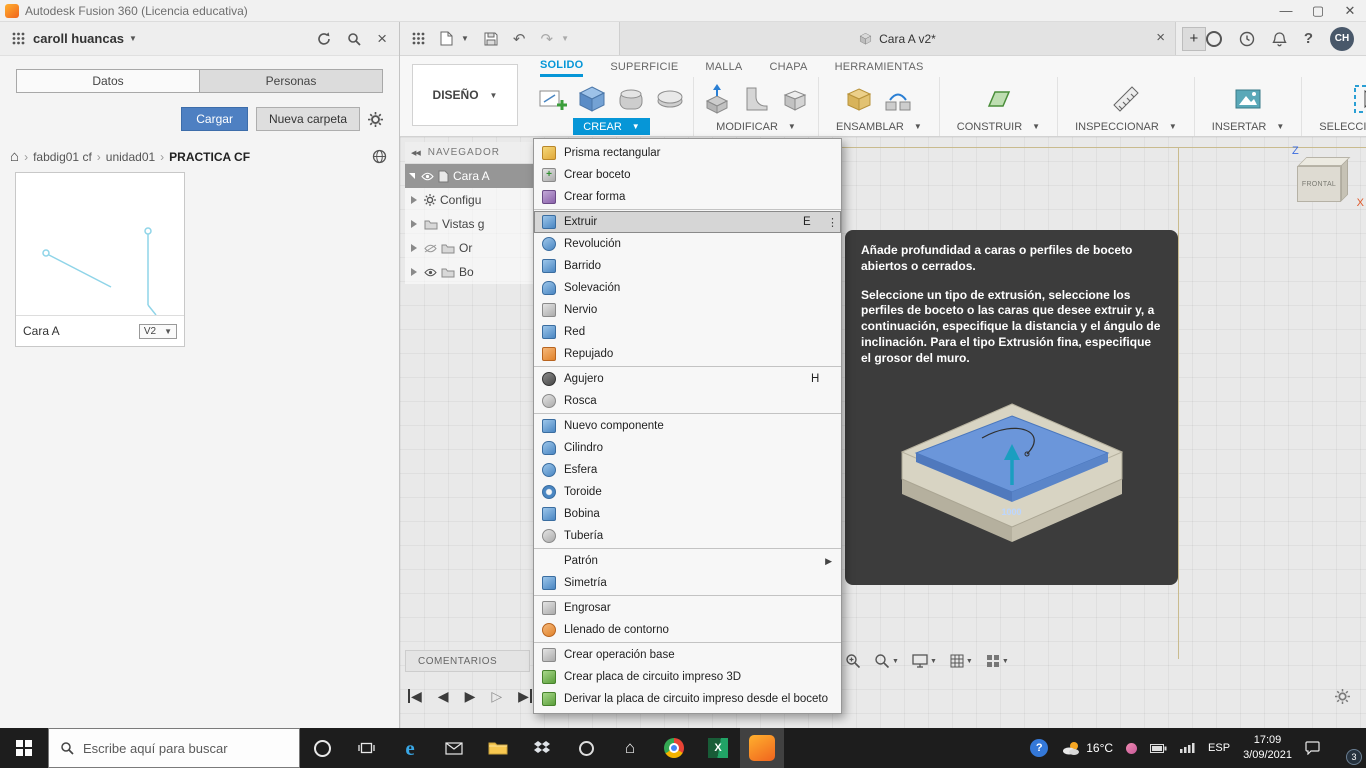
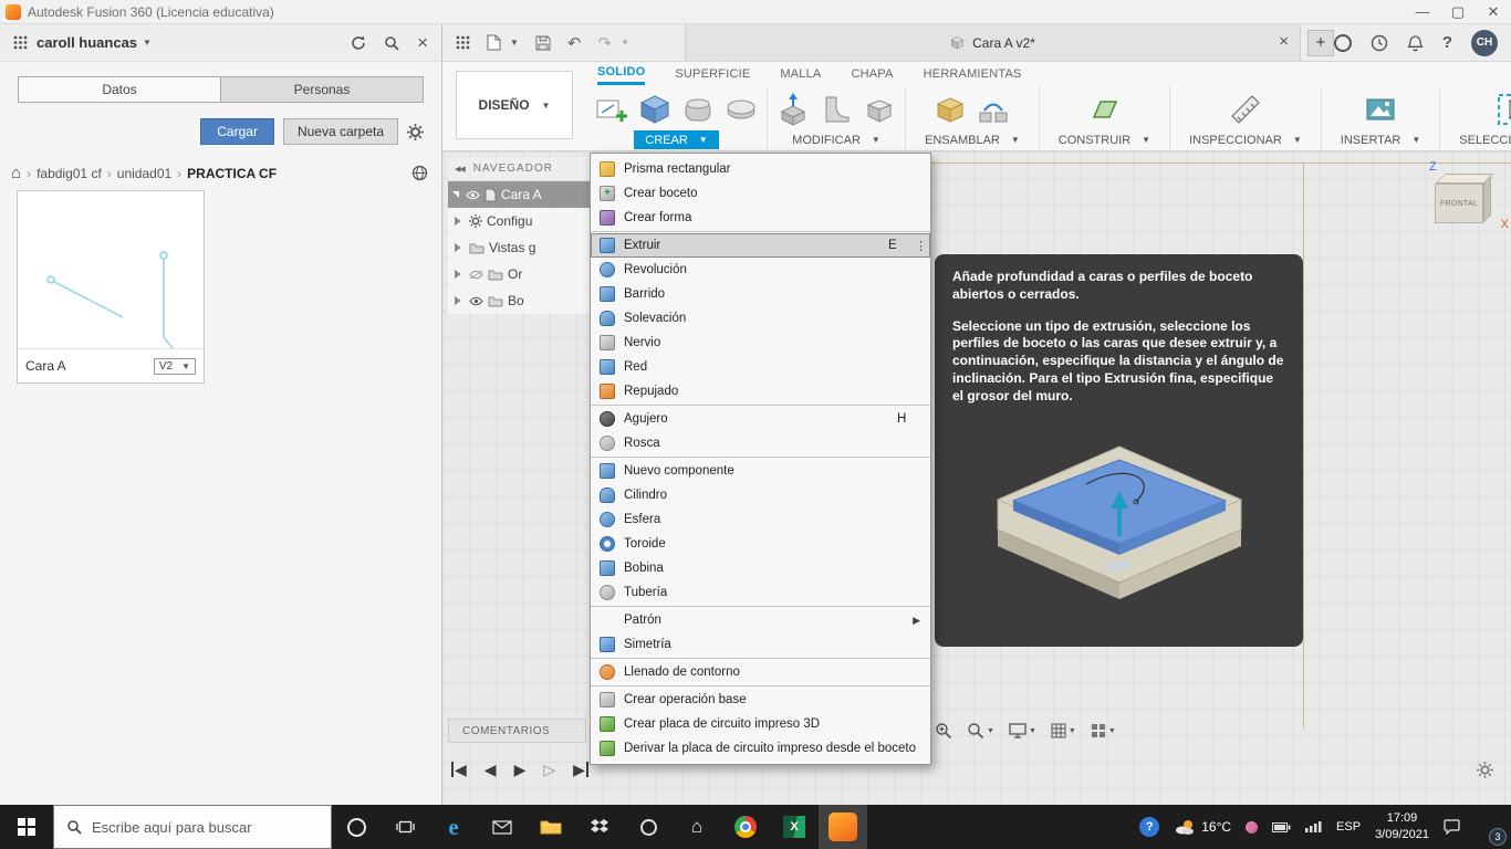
  Autodesk Fusion 360 (Licencia educativa)
  —
  ▢
  ✕
  caroll huancas
  ▼
  ×
  Datos
  Personas
  Cargar
  Nueva carpeta
  ⌂
  ›
  fabdig01 cf
  ›
  unidad01
  ›
  PRACTICA CF
  Cara A
  V2
  ▼
  ▼
  ↶
  ↷
  ▼
  Cara A v2*
  ×
  +
  ?
  CH
  DISEÑO
  ▼
  SOLIDO
  SUPERFICIE
  MALLA
  CHAPA
  HERRAMIENTAS
  CREAR
  ▼
  MODIFICAR
  ▼
  ENSAMBLAR
  ▼
  CONSTRUIR
  ▼
  INSPECCIONAR
  ▼
  INSERTAR
  ▼
  Z
  X
  NAVEGADOR
  Cara A
  Configu
  Vistas g
  Or
  Bo
  Prisma rectangular
  +
  Crear boceto
  Crear forma
  Extruir
  E
  ⋮
  Revolución
  Barrido
  Solevación
  Nervio
  Red
  Repujado
  Agujero
  H
  Rosca
  Nuevo componente
  Cilindro
  Esfera
  Toroide
  Bobina
  Tubería
  Patrón
  ▶
  Simetría
- Engrosar
  Llenado de contorno
  Crear operación base
  Crear placa de circuito impreso 3D
  Derivar la placa de circuito impreso desde el boceto
  Añade profundidad a caras o perfiles de boceto abiertos o cerrados.
  Seleccione un tipo de extrusión, seleccione los perfiles de boceto o las caras que desee extruir y, a continuación, especifique la distancia y el ángulo de inclinación. Para el tipo Extrusión fina, especifique el grosor del muro.
  1000
  COMENTARIOS
  ◀
  ◀
  ▶
  ▷
  ▶
  Escribe aquí para buscar
  e
  ⌂
  X
  ?
  16°C
  ESP
  17:09
  3/09/2021
  3
